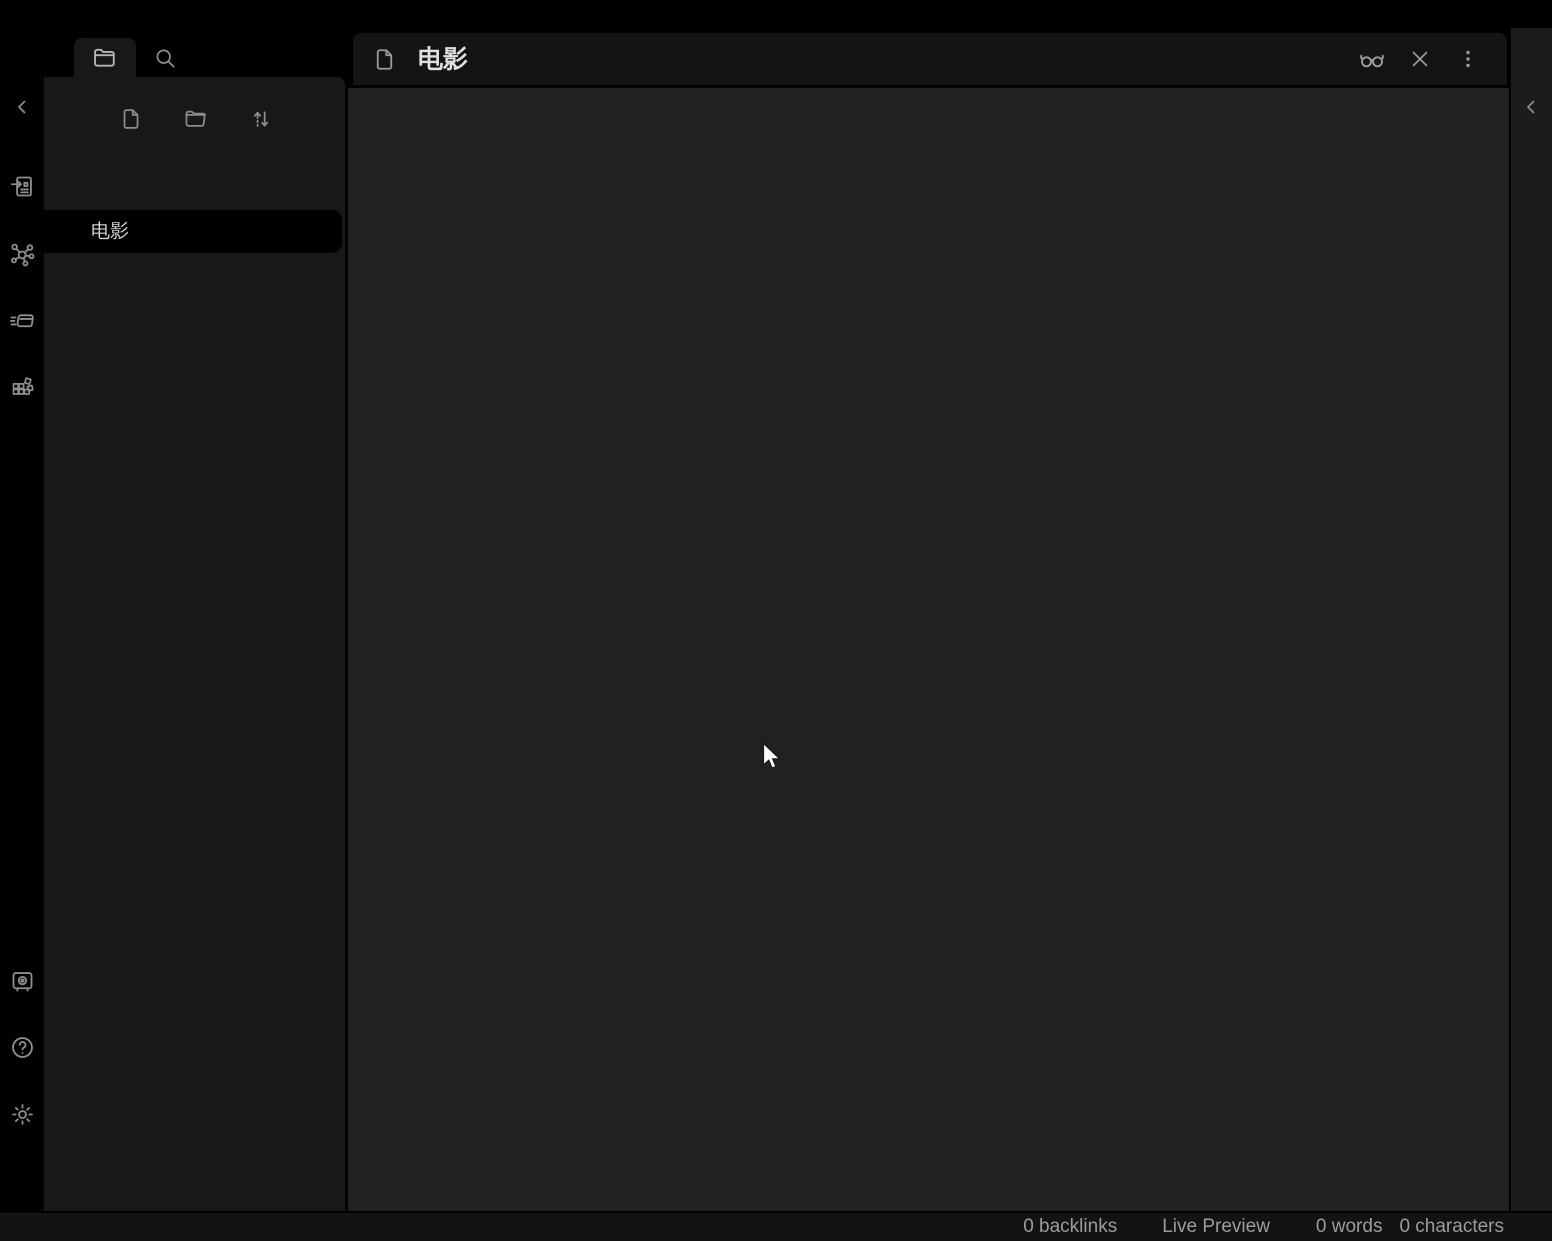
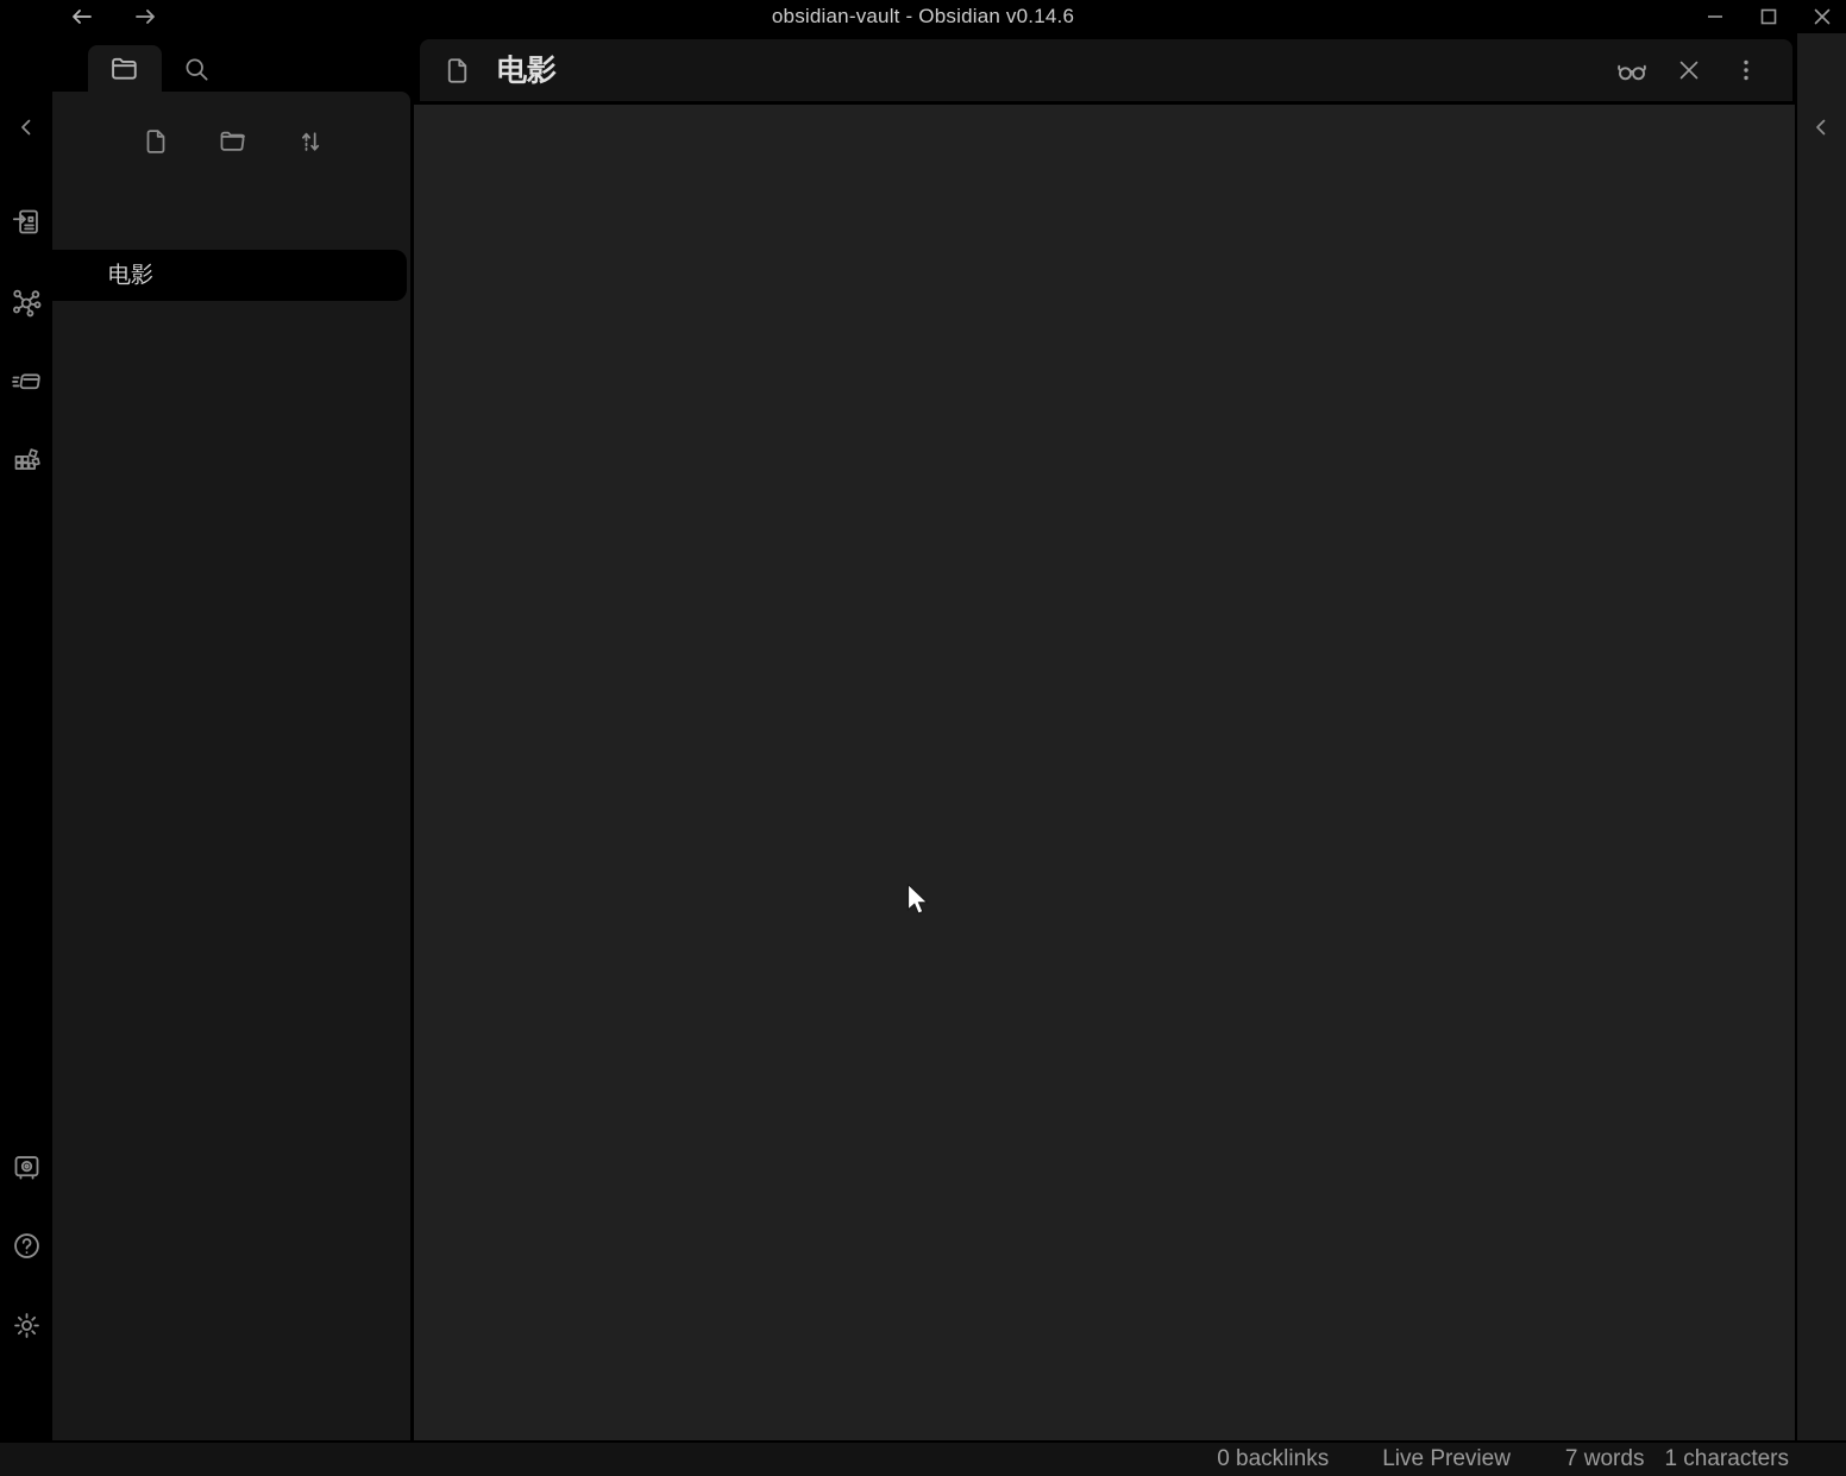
+ obsidian-vault - Obsidian v0.14.6
  电影
  电影
  0 backlinks
  Live Preview
- 0 words
+ 7 words
- 0 characters
+ 1 characters
